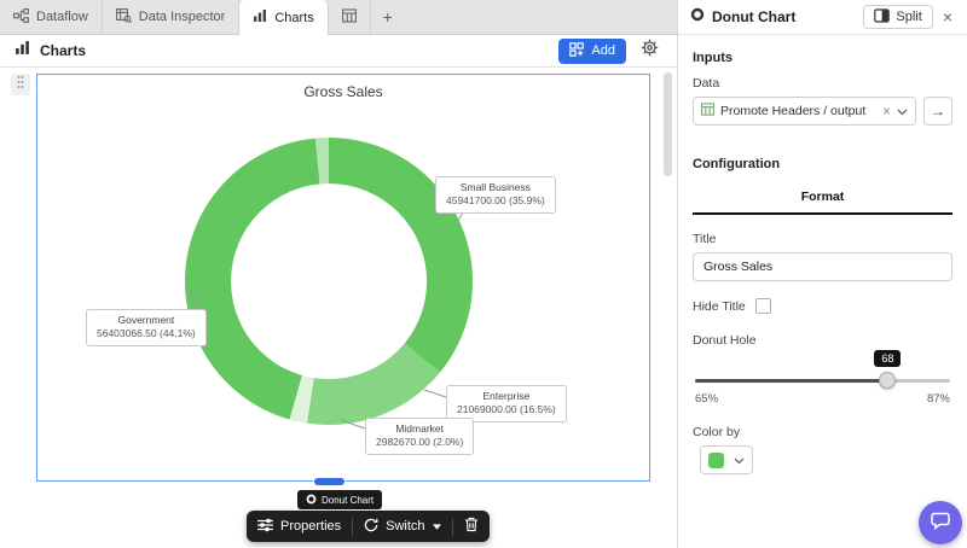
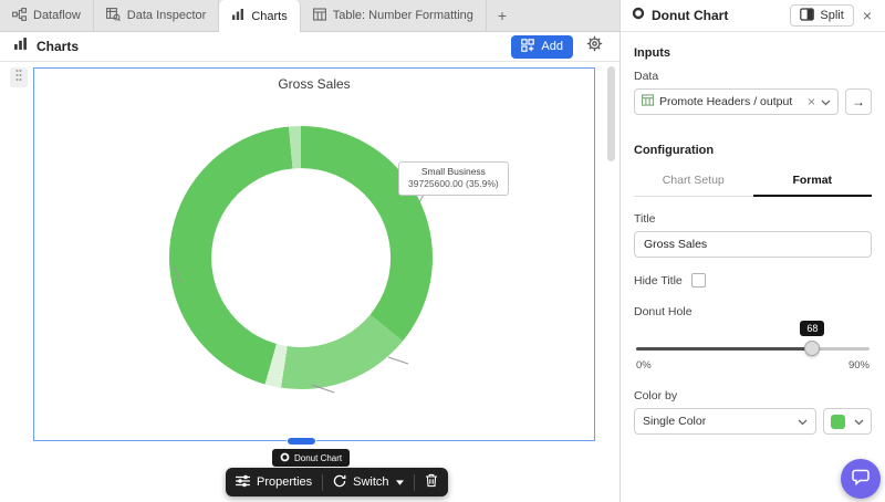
  Dataflow
  Data Inspector
  Charts
+ Table: Number Formatting
  +
  Charts
  Add
  Gross Sales
  Small Business
- 45941700.00 (35.9%)
+ 39725600.00 (35.9%)
- Government
- 56403066.50 (44.1%)
- Enterprise
- 21069000.00 (16.5%)
- Midmarket
- 2982670.00 (2.0%)
  Donut Chart
  Properties
  Switch
  Donut Chart
  Split
  ×
  Inputs
  Data
  Promote Headers / output
  ×
  →
  Configuration
+ Chart Setup
  Format
  Title
  Gross Sales
  Hide Title
  Donut Hole
  68
- 65%
+ 0%
- 87%
+ 90%
  Color by
+ Single Color
